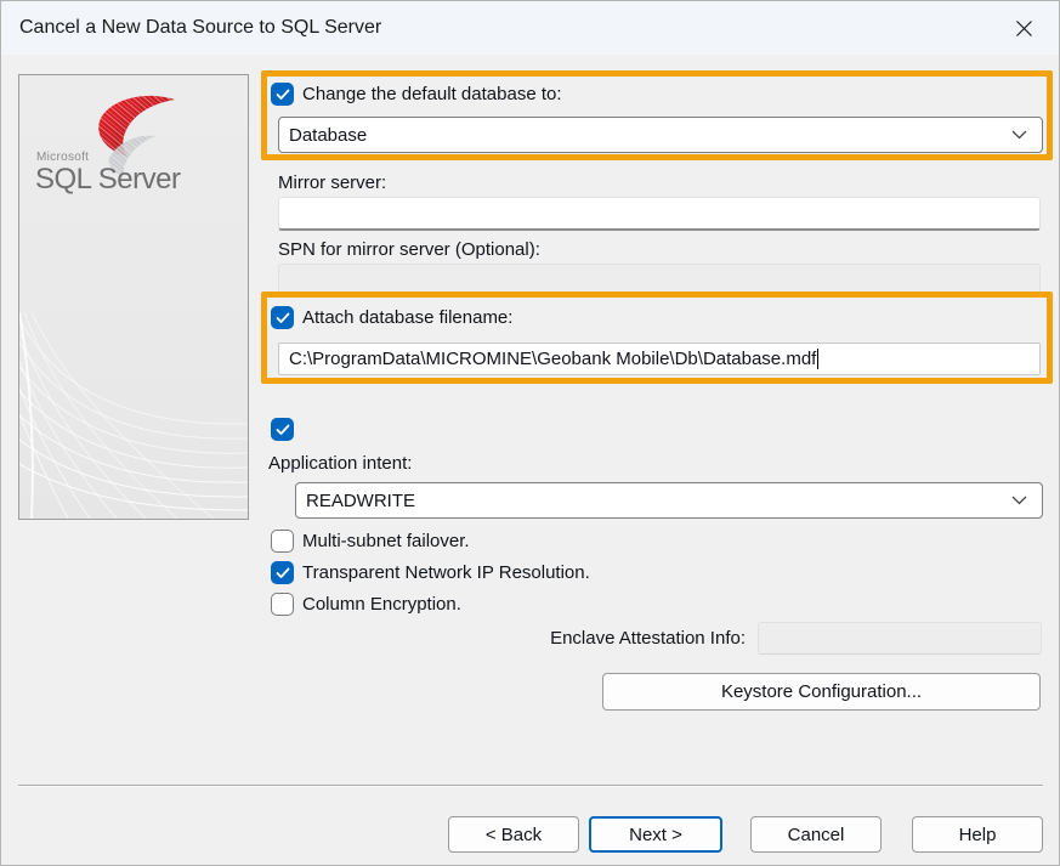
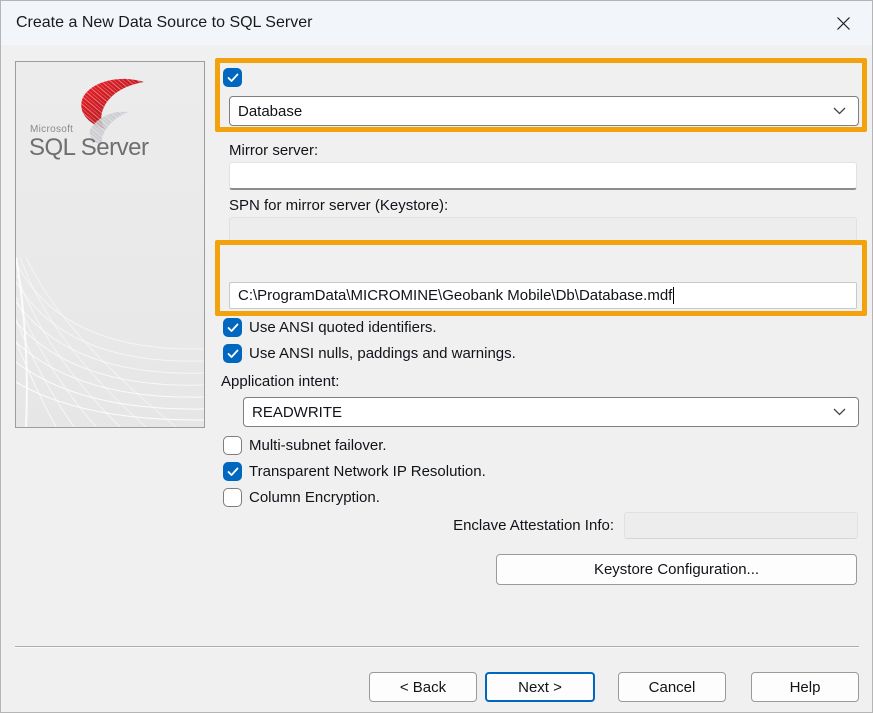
- Cancel a New Data Source to SQL Server
+ Create a New Data Source to SQL Server
  Microsoft
  SQL Server
- Change the default database to:
  Database
  Mirror server:
- SPN for mirror server (Optional):
+ SPN for mirror server (Keystore):
- Attach database filename:
  C:\ProgramData\MICROMINE\Geobank Mobile\Db\Database.mdf
+ Use ANSI quoted identifiers.
+ Use ANSI nulls, paddings and warnings.
  Application intent:
  READWRITE
  Multi-subnet failover.
  Transparent Network IP Resolution.
  Column Encryption.
  Enclave Attestation Info:
  Keystore Configuration...
  < Back
  Next >
  Cancel
  Help
